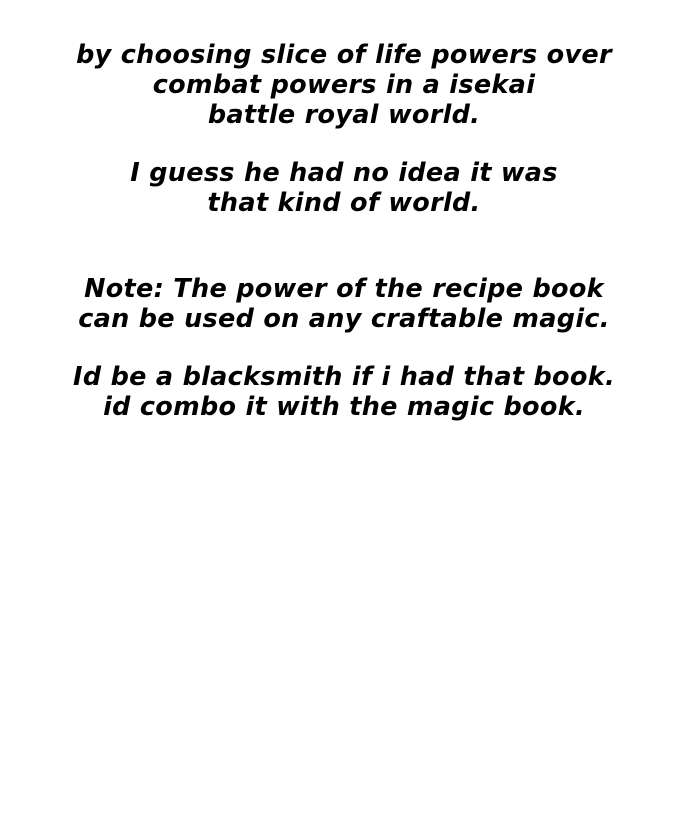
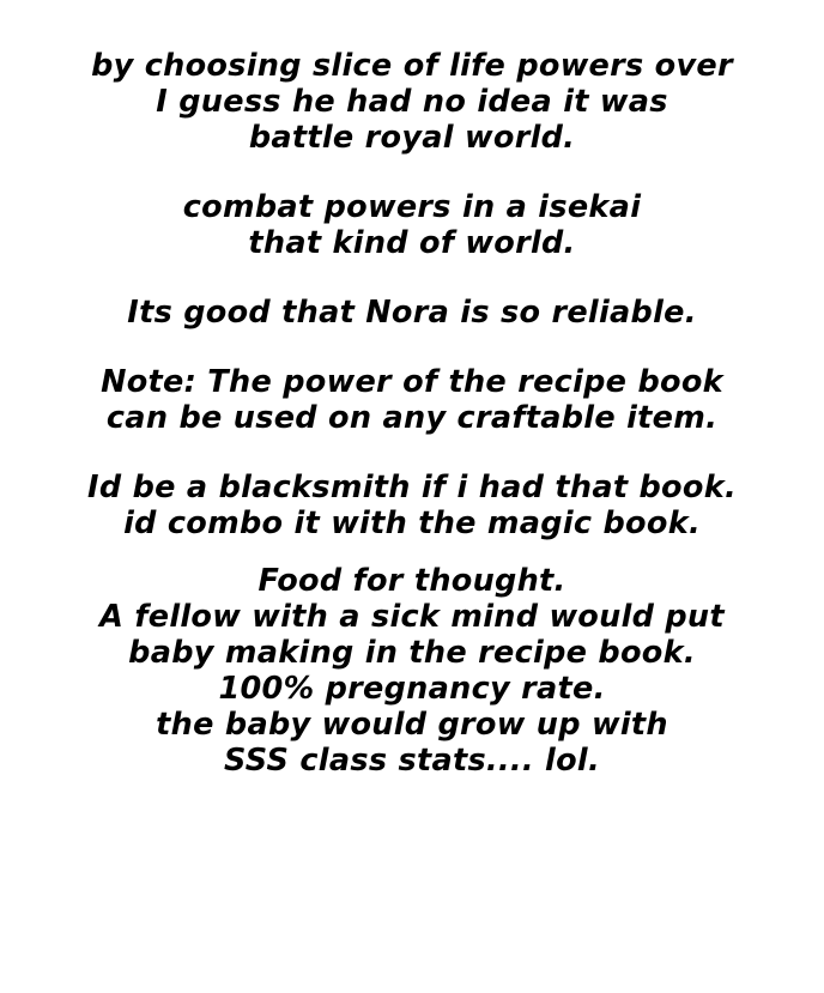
  by choosing slice of life powers over
- combat powers in a isekai
+ I guess he had no idea it was
  battle royal world.
- I guess he had no idea it was
+ combat powers in a isekai
  that kind of world.
+ Its good that Nora is so reliable.
  Note: The power of the recipe book
- can be used on any craftable magic.
+ can be used on any craftable item.
  Id be a blacksmith if i had that book.
  id combo it with the magic book.
+ Food for thought.
+ A fellow with a sick mind would put
+ baby making in the recipe book.
+ 100% pregnancy rate.
+ the baby would grow up with
+ SSS class stats.... lol.
